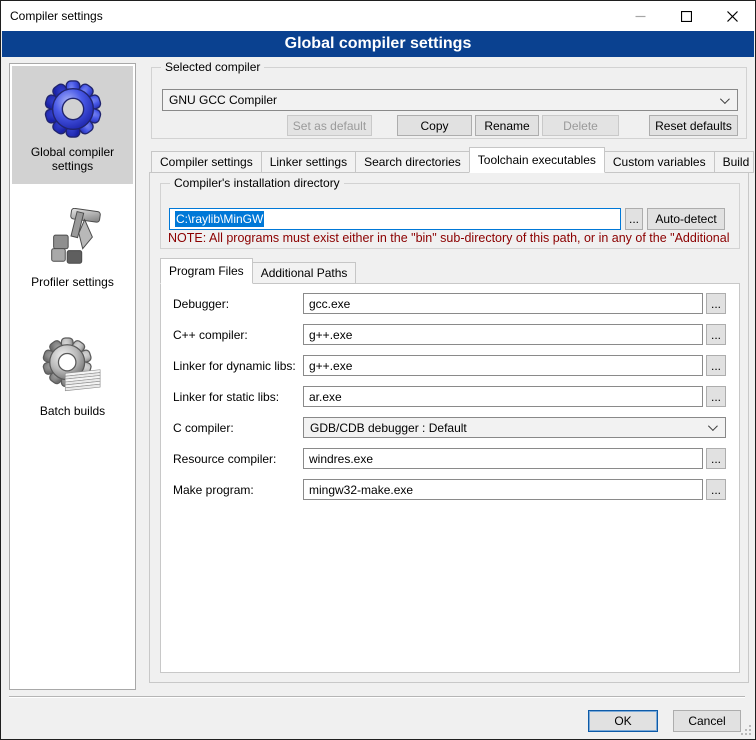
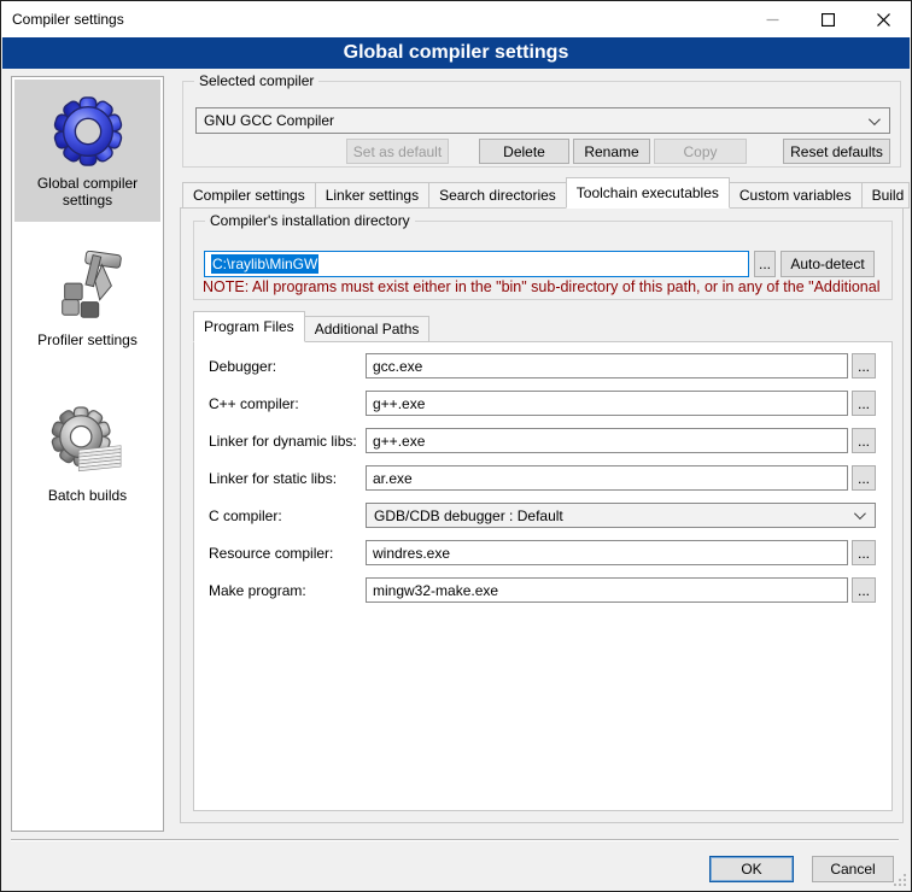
  Compiler settings
  Global compiler settings
  Global compiler settings
  Profiler settings
  Batch builds
  Selected compiler
  GNU GCC Compiler
  Set as default
- Copy
+ Delete
  Rename
- Delete
+ Copy
  Reset defaults
  Compiler settings
  Linker settings
  Search directories
  Toolchain executables
  Custom variables
  Compiler's installation directory
  C:\raylib\MinGW
  ...
  Auto-detect
  NOTE: All programs must exist either in the "bin" sub-directory of this path, or in any of the "Additional
  Program Files
  Additional Paths
  Debugger:
  gcc.exe
  ...
  C++ compiler:
  g++.exe
  ...
  Linker for dynamic libs:
  g++.exe
  ...
  Linker for static libs:
  ar.exe
  ...
  C compiler:
  GDB/CDB debugger : Default
  Resource compiler:
  windres.exe
  ...
  Make program:
  mingw32-make.exe
  ...
  OK
  Cancel
